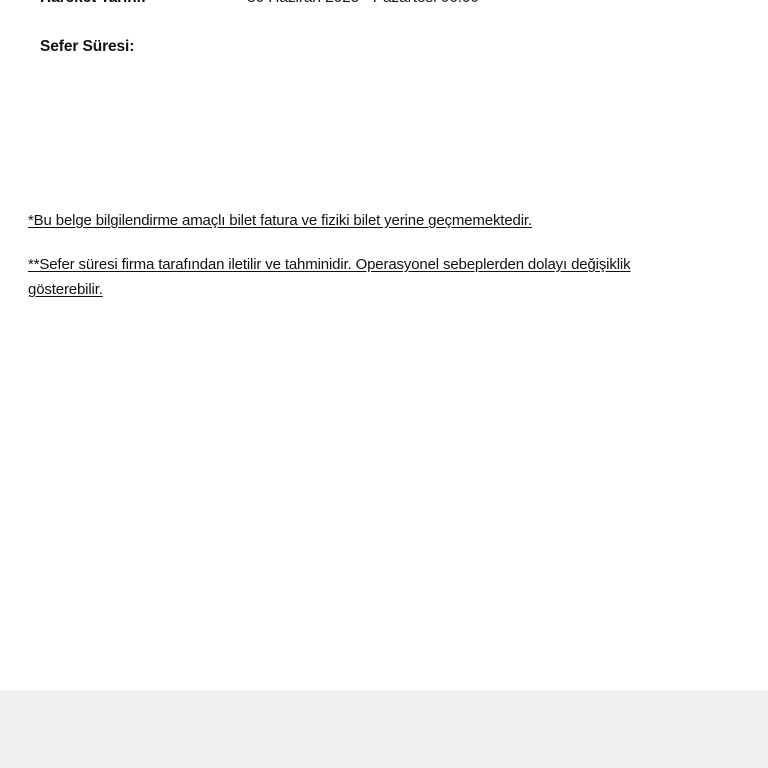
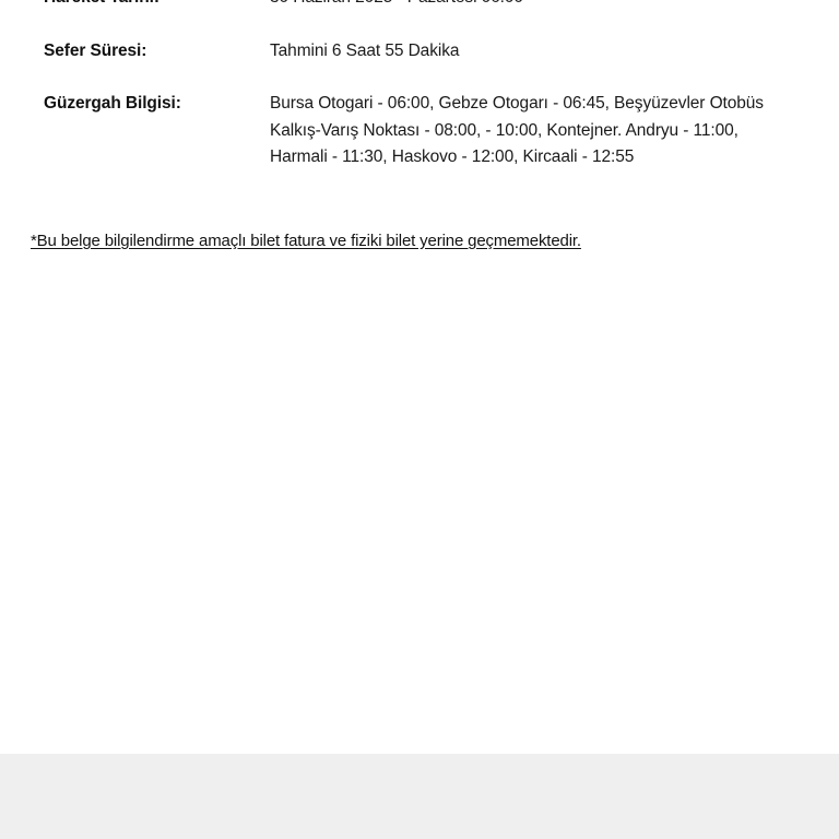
  Sefer Süresi:
+ Tahmini 6 Saat 55 Dakika
+ Güzergah Bilgisi:
+ Bursa Otogari - 06:00, Gebze Otogarı - 06:45, Beşyüzevler Otobüs Kalkış-Varış Noktası - 08:00, - 10:00, Kontejner. Andryu - 11:00, Harmali - 11:30, Haskovo - 12:00, Kircaali - 12:55
  *Bu belge bilgilendirme amaçlı bilet fatura ve fiziki bilet yerine geçmemektedir.
- **Sefer süresi firma tarafından iletilir ve tahminidir. Operasyonel sebeplerden dolayı değişiklik gösterebilir.
